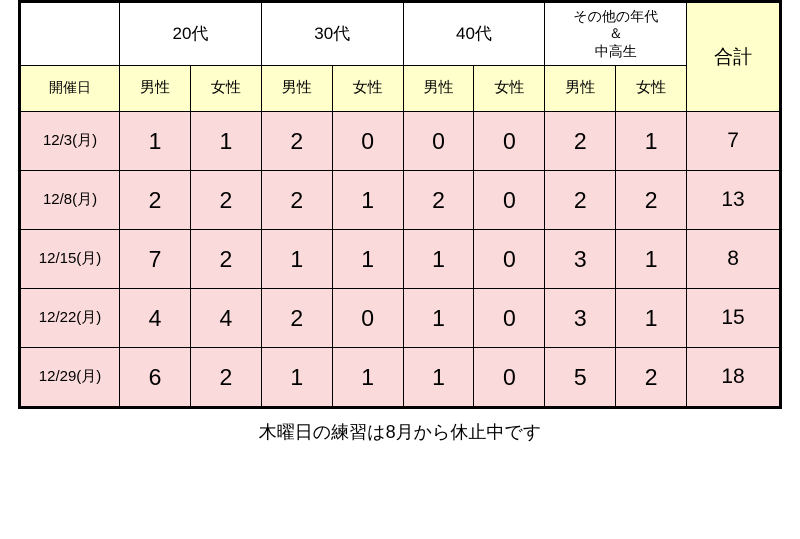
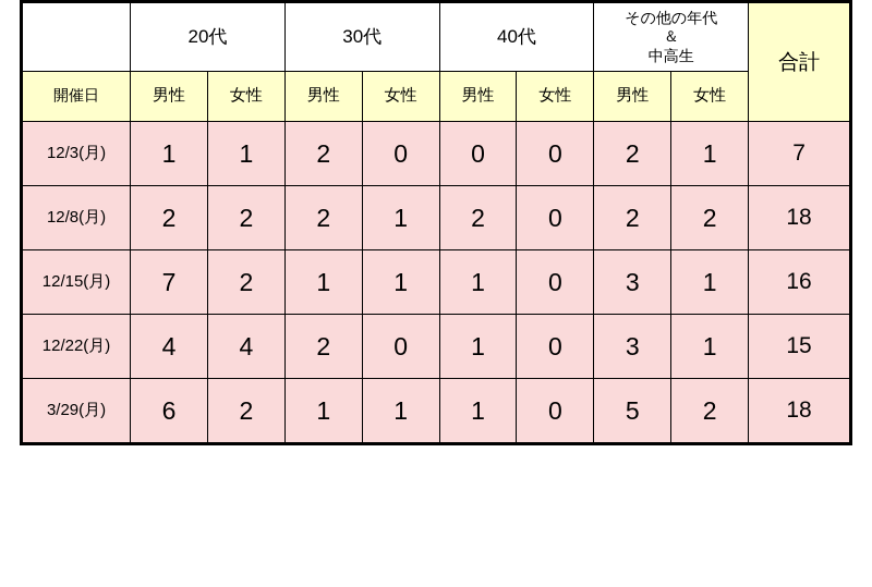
  	20代	30代	40代	その他の年代 ＆ 中高生	合計
  開催日	男性	女性	男性	女性	男性	女性	男性	女性
  12/3(月)	1	1	2	0	0	0	2	1	7
- 12/8(月)	2	2	2	1	2	0	2	2	13
+ 12/8(月)	2	2	2	1	2	0	2	2	18
- 12/15(月)	7	2	1	1	1	0	3	1	8
+ 12/15(月)	7	2	1	1	1	0	3	1	16
  12/22(月)	4	4	2	0	1	0	3	1	15
- 12/29(月)	6	2	1	1	1	0	5	2	18
+ 3/29(月)	6	2	1	1	1	0	5	2	18
- 木曜日の練習は8月から休止中です
